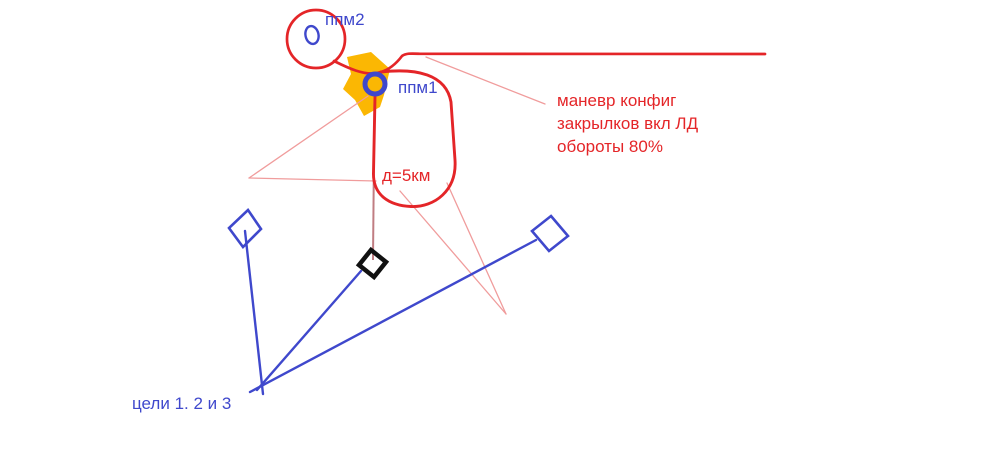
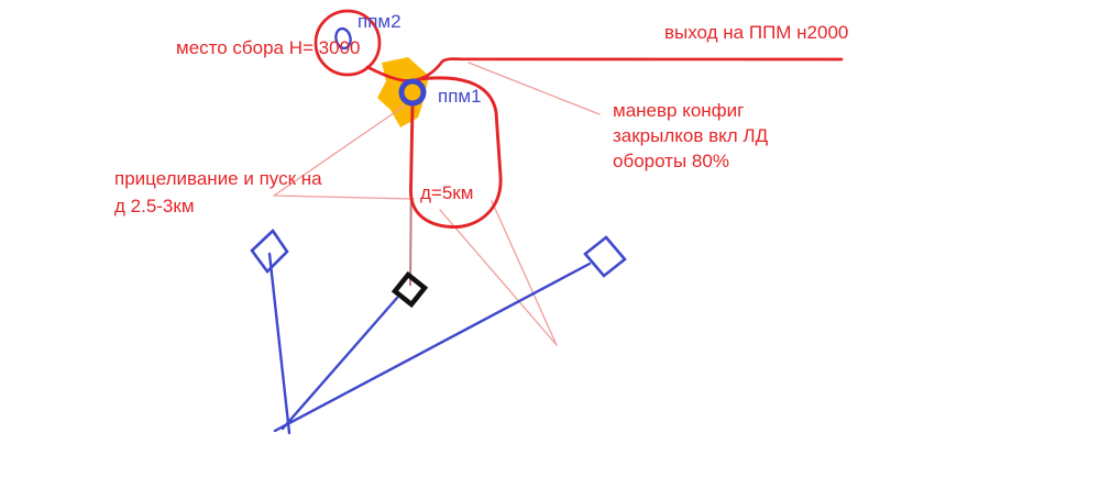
+ место сбора Н= 3000
  ппм2
+ выход на ППМ н2000
  ппм1
  маневр конфиг
  закрылков вкл ЛД
  обороты 80%
+ прицеливание и пуск на
+ д 2.5-3км
  д=5км
- цели 1. 2 и 3
